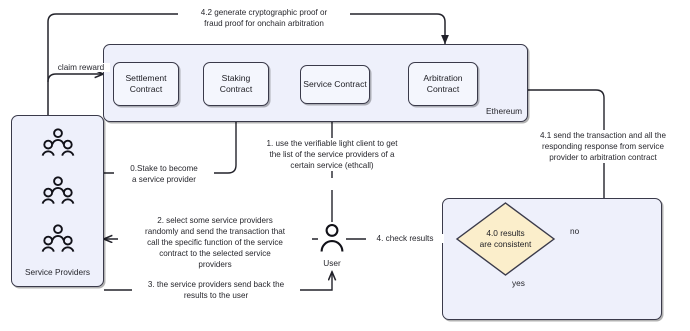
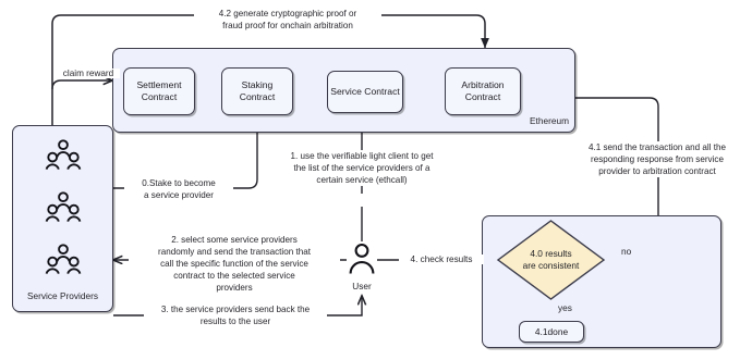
  Ethereum
  Settlement
  Contract
  Staking
  Contract
  Service Contract
  Arbitration
  Contract
  Service Providers
  User
  4.0 results
  are consistent
  no
  yes
+ 4.1done
  claim reward
  4.2 generate cryptographic proof or
  fraud proof for onchain arbitration
  0.Stake to become
  a service provider
  1. use the verifiable light client to get
  the list of the service providers of a
  certain service (ethcall)
  2. select some service providers
  randomly and send the transaction that
  call the specific function of the service
  contract to the selected service
  providers
  3. the service providers send back the
  results to the user
  4. check results
  4.1 send the transaction and all the
  responding response from service
  provider to arbitration contract
